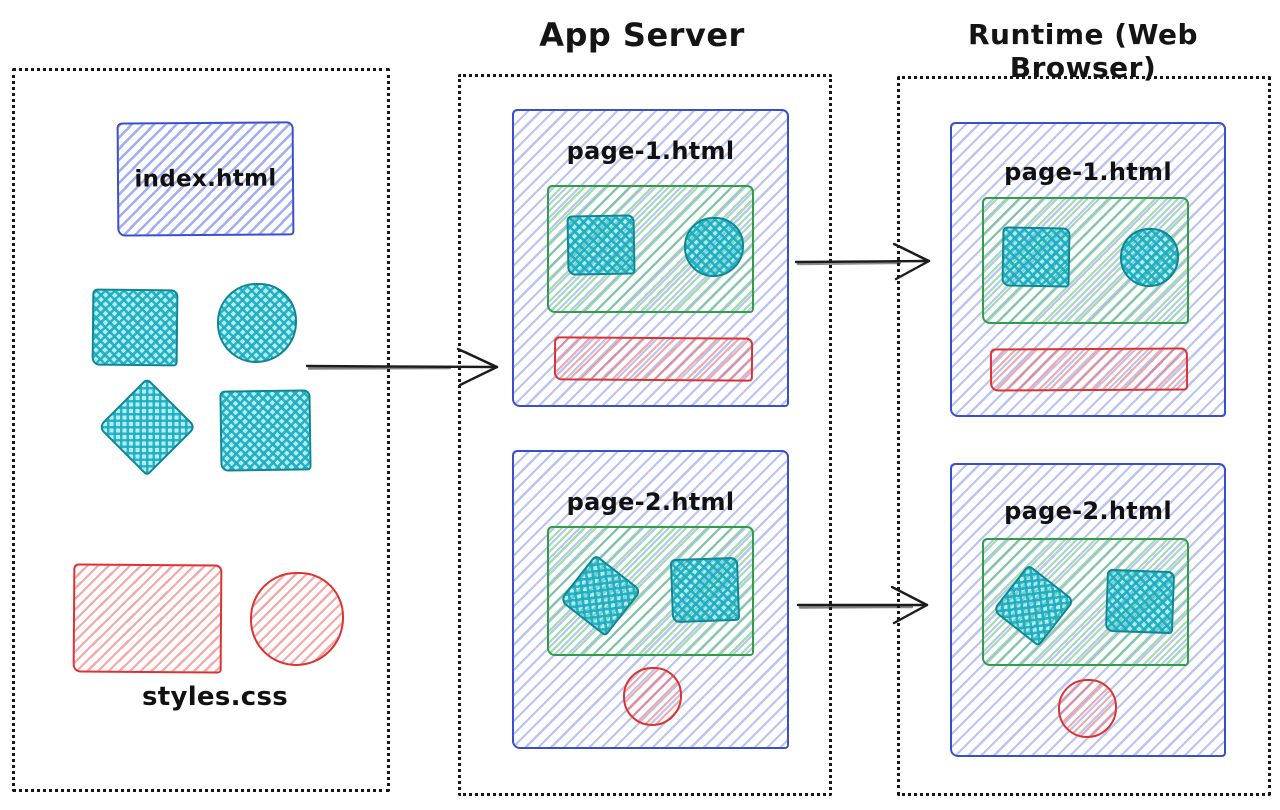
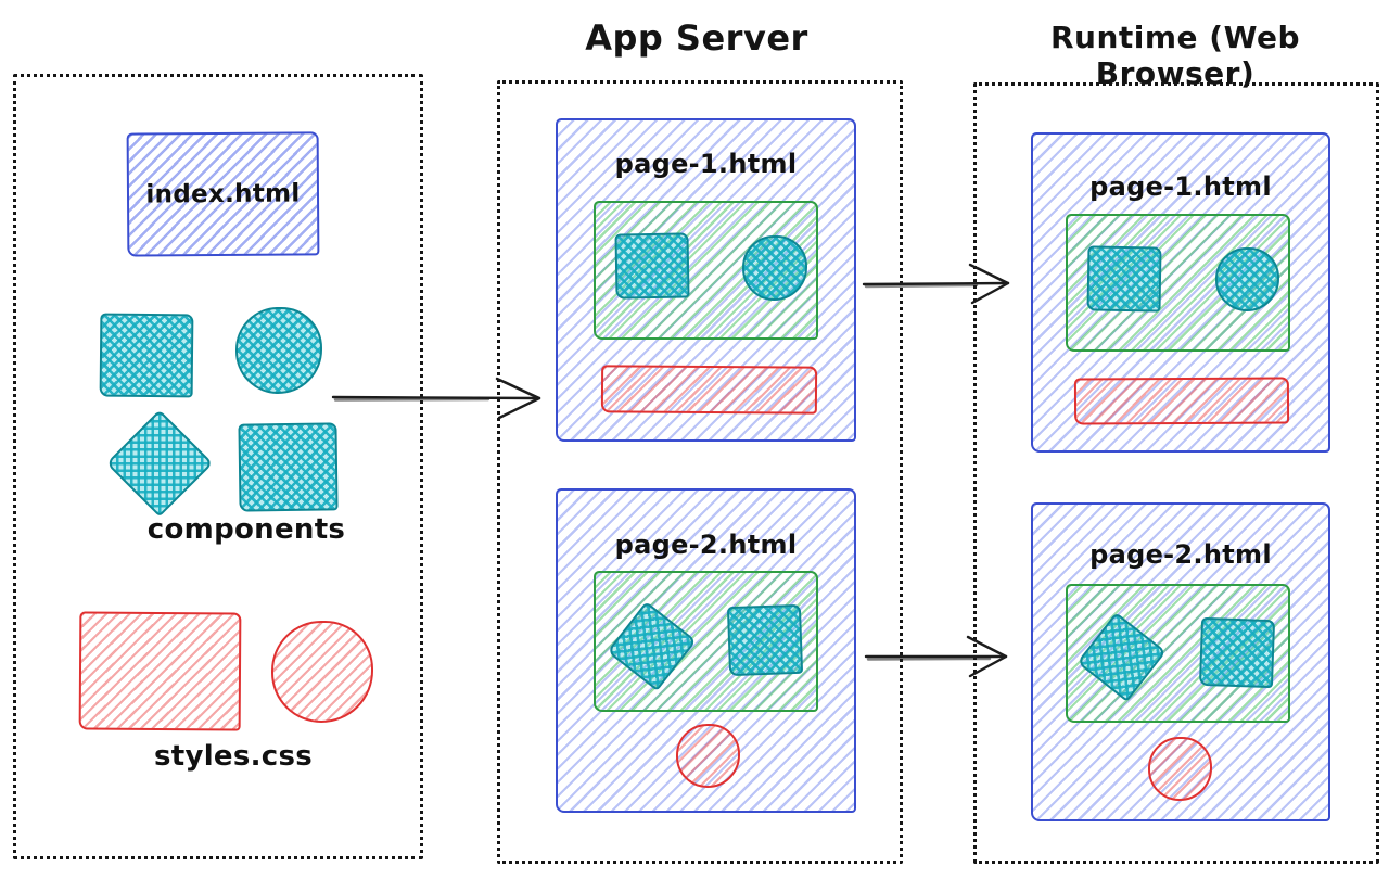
  App Server
  Runtime (Web Browser)
  index.html
+ components
  styles.css
  page-1.html
  page-2.html
  page-1.html
  page-2.html
